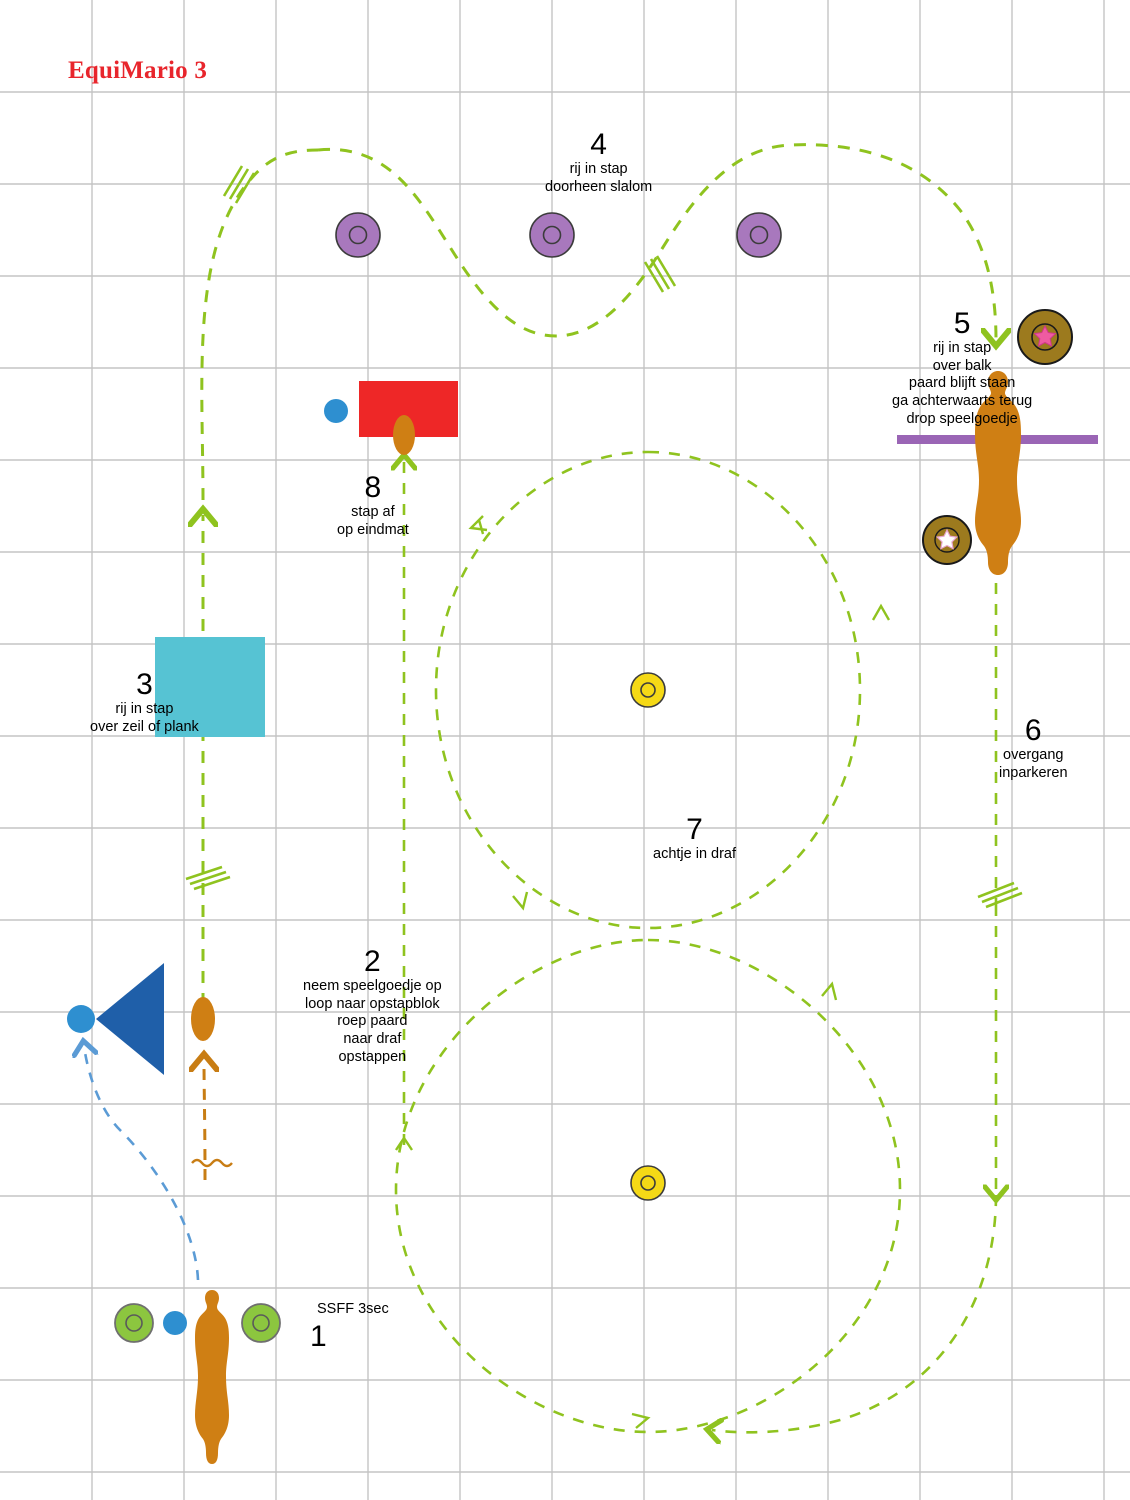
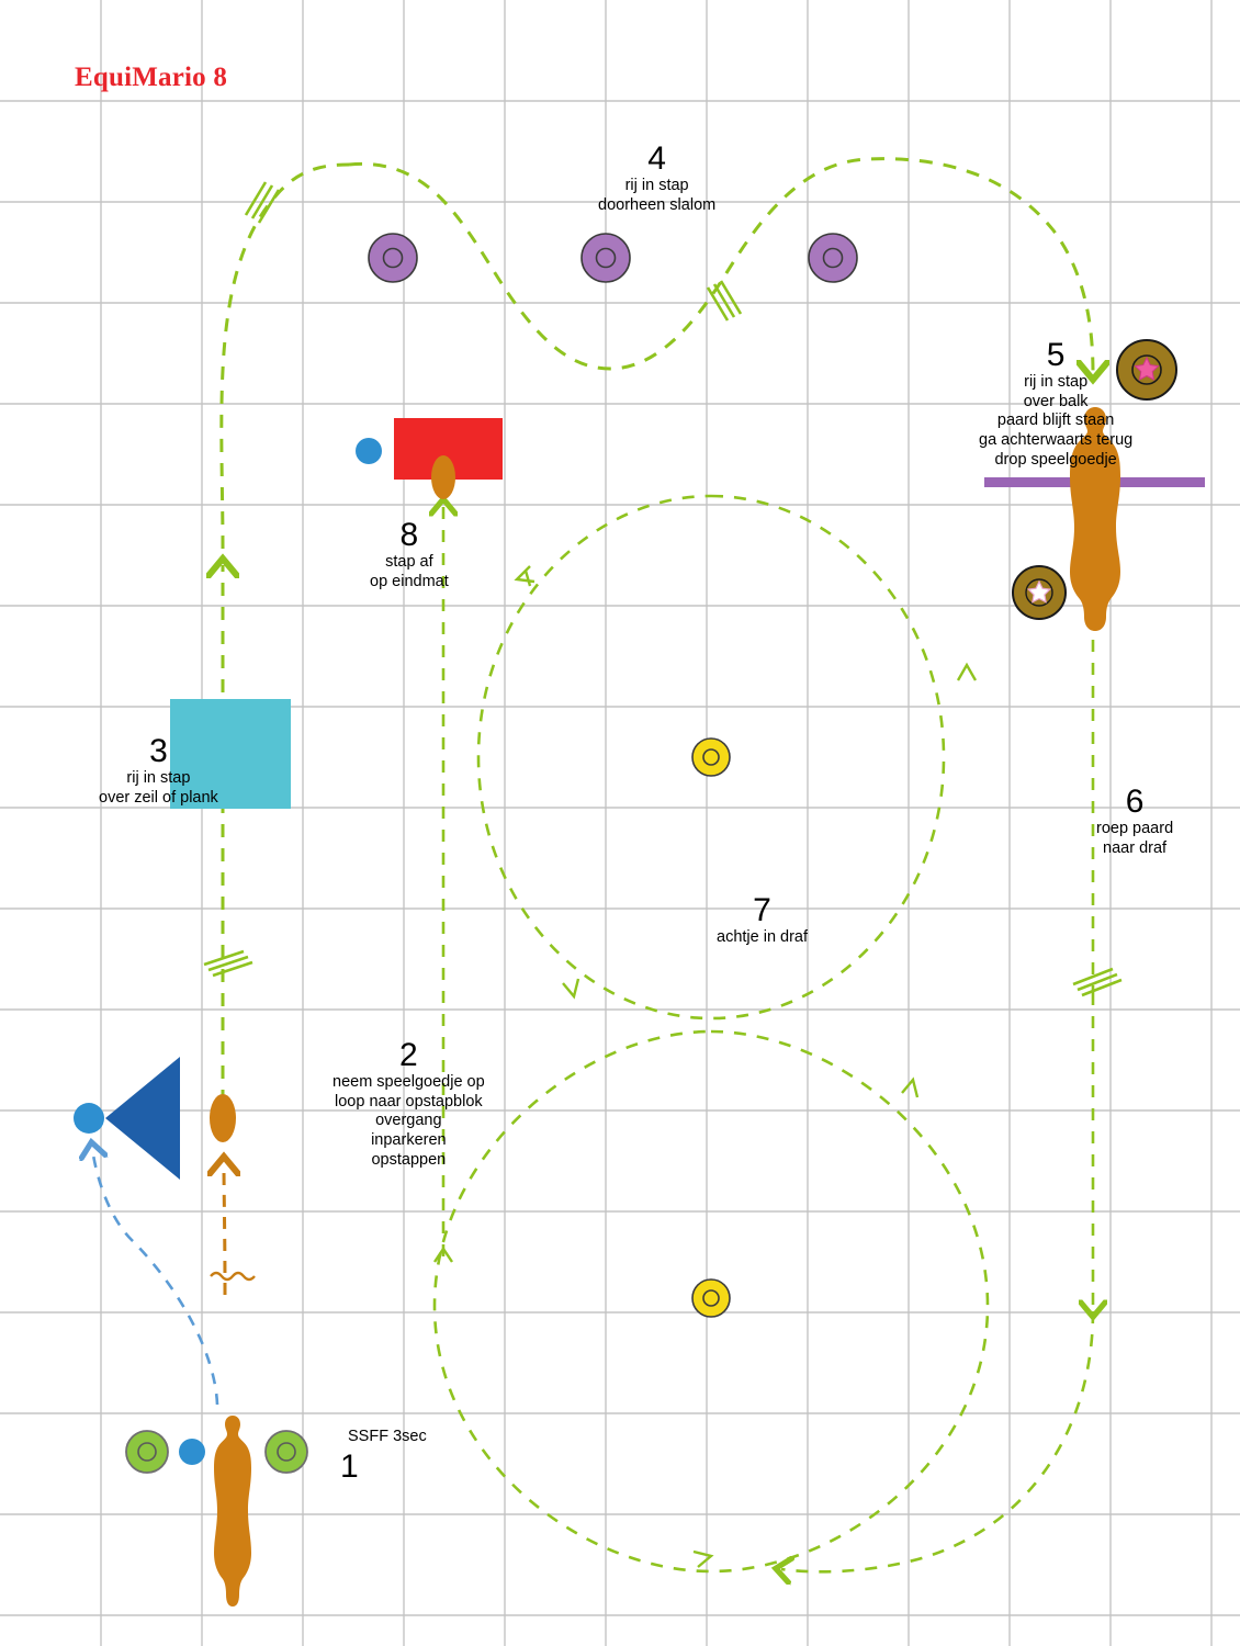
- EquiMario 3
+ EquiMario 8
  1
  2
  neem speelgoedje op
  loop naar opstapblok
- roep paard
+ overgang
- naar draf
+ inparkeren
  opstappen
  3
  rij in stap
  over zeil of plank
  4
  rij in stap
  doorheen slalom
  5
  rij in stap
  over balk
  paard blijft staan
  ga achterwaarts terug
  drop speelgoedje
  6
- overgang
+ roep paard
- inparkeren
+ naar draf
  7
  achtje in draf
  8
  stap af
  op eindmat
  SSFF 3sec
